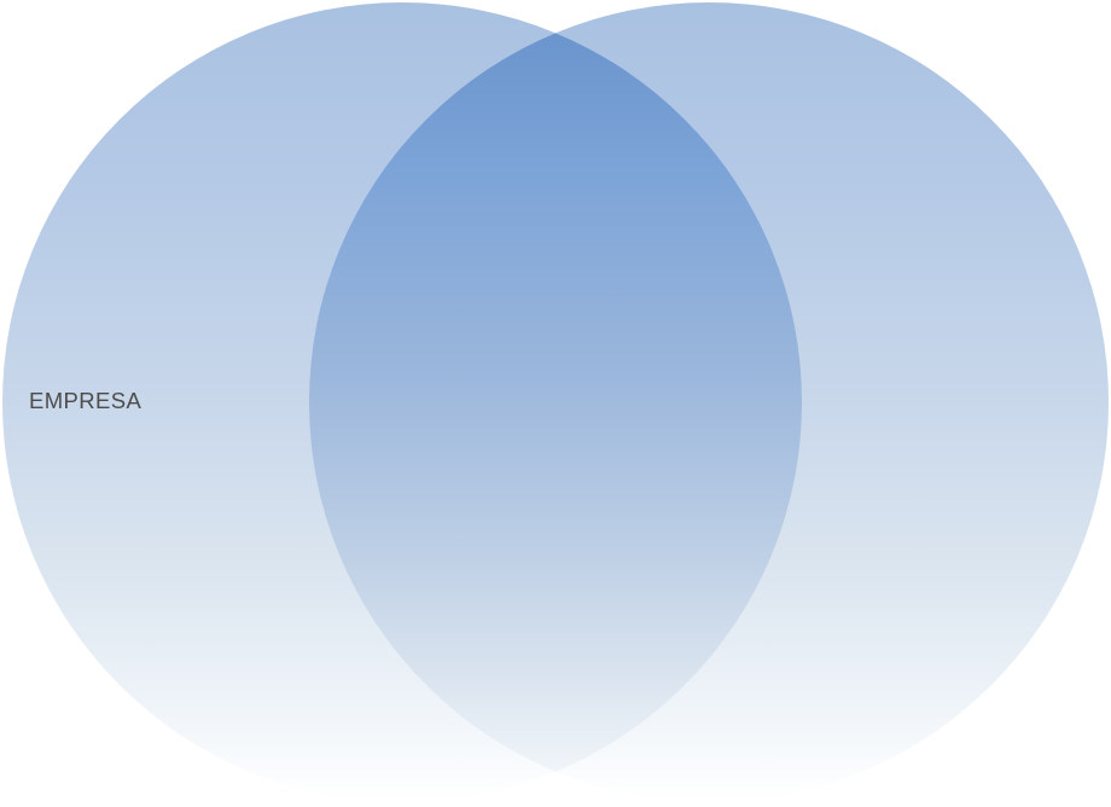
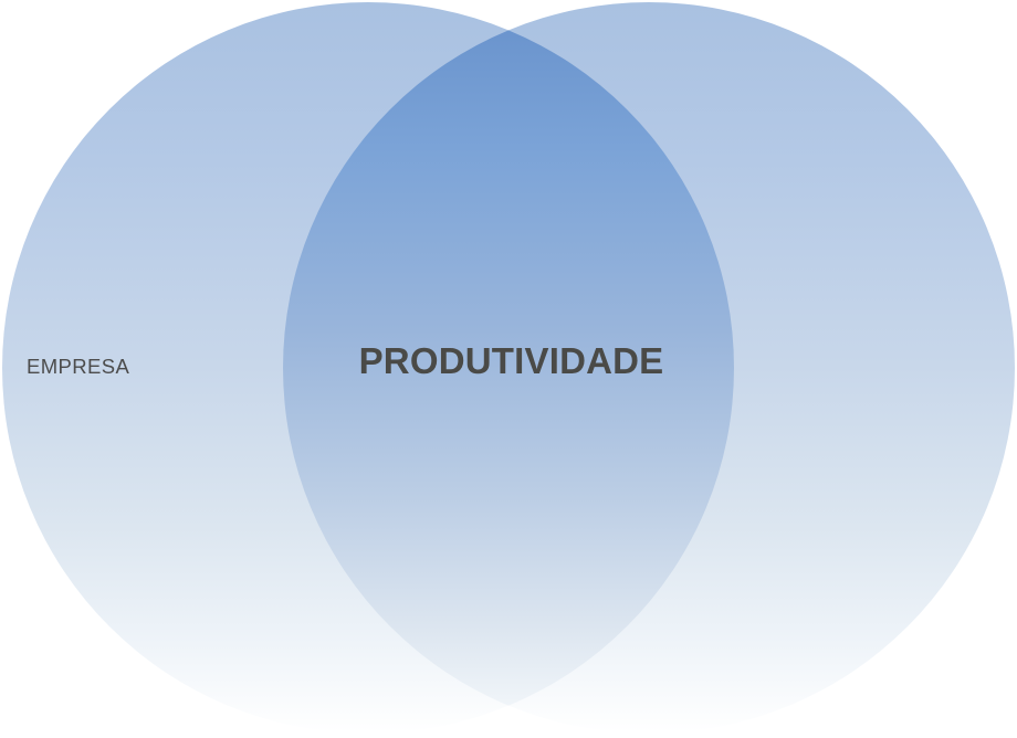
  EMPRESA
+ PRODUTIVIDADE
